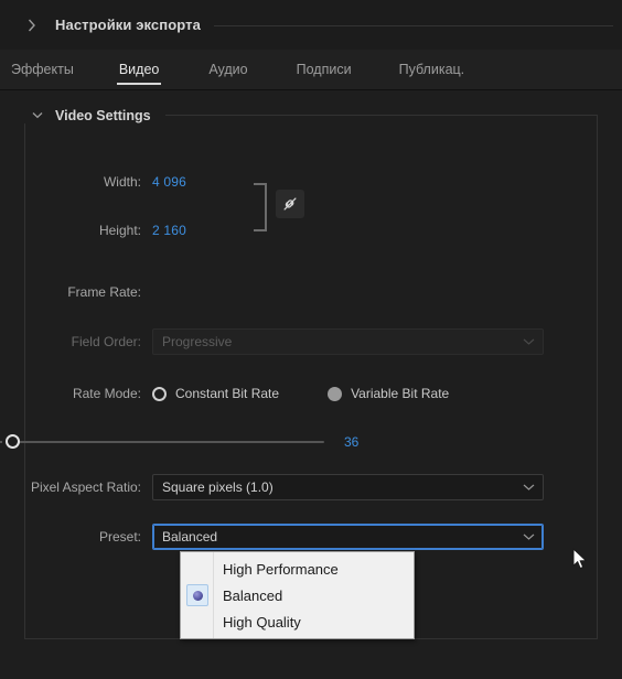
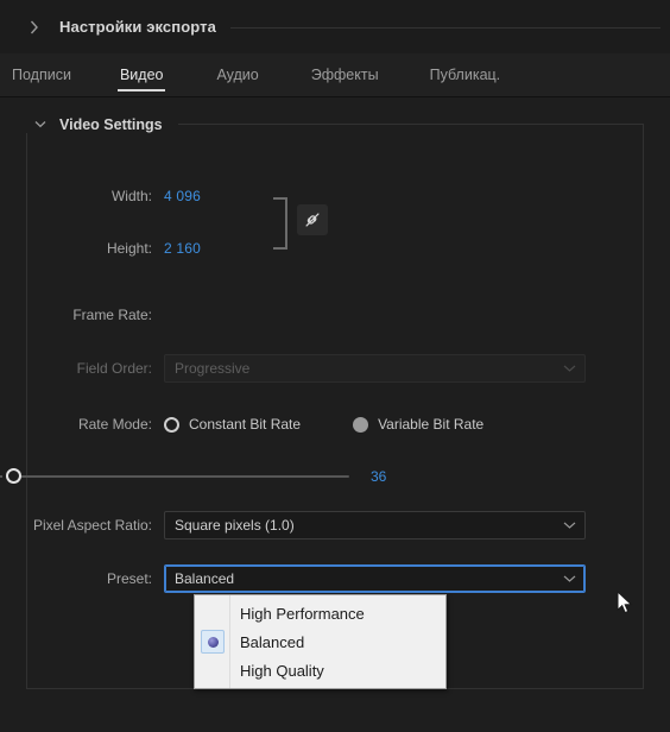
  Настройки экспорта
- Эффекты
+ Подписи
  Видео
  Аудио
- Подписи
+ Эффекты
  Публикац.
  Video Settings
  Width:
  4 096
  Height:
  2 160
  Frame Rate:
  Field Order:
  Progressive
  Rate Mode:
  Constant Bit Rate
  Variable Bit Rate
  36
  Pixel Aspect Ratio:
  Square pixels (1.0)
  Preset:
  Balanced
  High Performance
  Balanced
  High Quality
